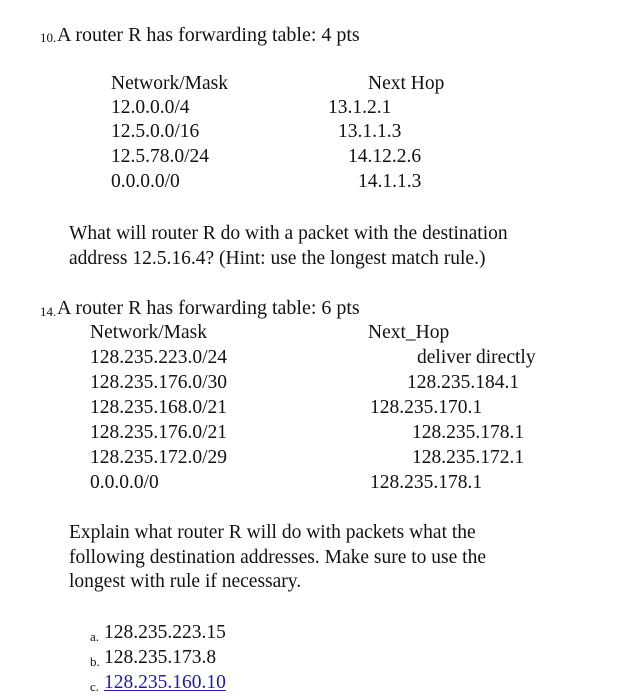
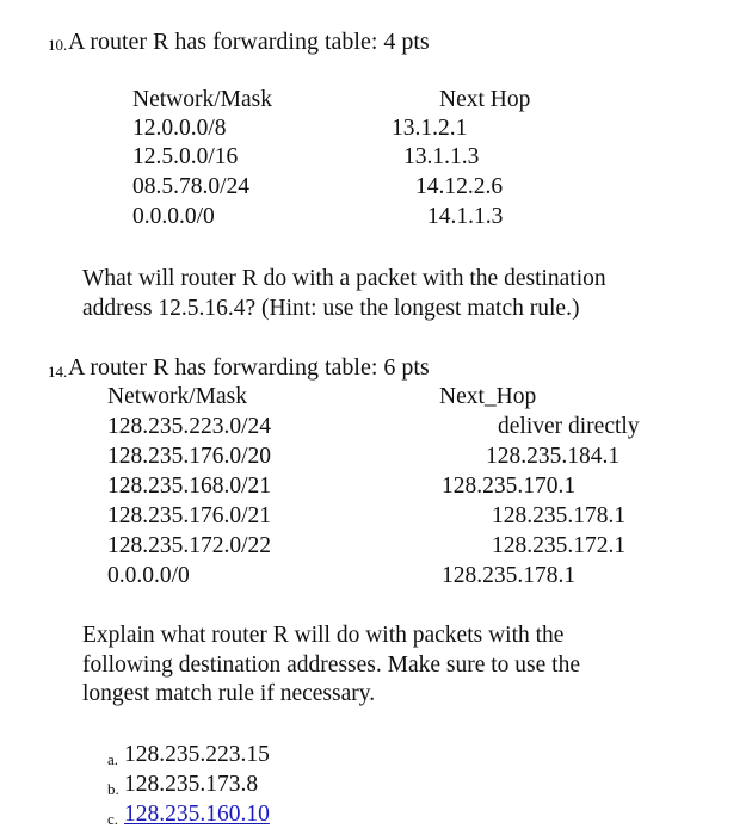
  10.
  A router R has forwarding table: 4 pts
  Network/Mask
  Next Hop
- 12.0.0.0/4
+ 12.0.0.0/8
  13.1.2.1
  12.5.0.0/16
  13.1.1.3
- 12.5.78.0/24
+ 08.5.78.0/24
  14.12.2.6
  0.0.0.0/0
  14.1.1.3
  What will router R do with a packet with the destination
  address 12.5.16.4? (Hint: use the longest match rule.)
  14.
  A router R has forwarding table: 6 pts
  Network/Mask
  Next_Hop
  128.235.223.0/24
  deliver directly
- 128.235.176.0/30
+ 128.235.176.0/20
  128.235.184.1
  128.235.168.0/21
  128.235.170.1
  128.235.176.0/21
  128.235.178.1
- 128.235.172.0/29
+ 128.235.172.0/22
  128.235.172.1
  0.0.0.0/0
  128.235.178.1
- Explain what router R will do with packets what the
+ Explain what router R will do with packets with the
  following destination addresses. Make sure to use the
- longest with rule if necessary.
+ longest match rule if necessary.
  a.
  128.235.223.15
  b.
  128.235.173.8
  c.
  128.235.160.10
